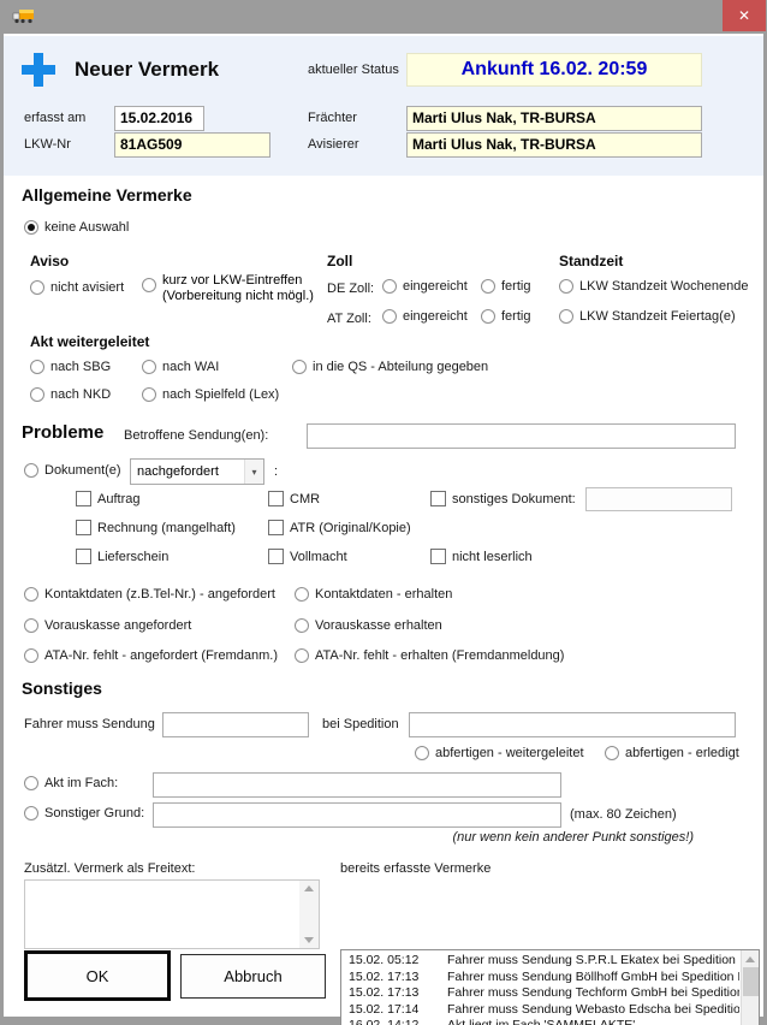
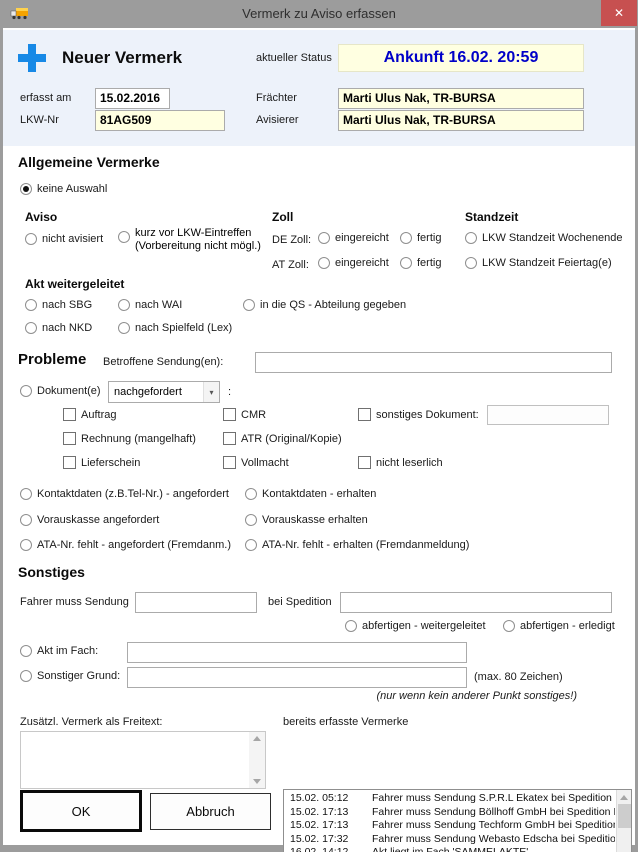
+ Vermerk zu Aviso erfassen
  ✕
  Neuer Vermerk
  aktueller Status
  Ankunft 16.02. 20:59
  erfasst am
  15.02.2016
  Frächter
  Marti Ulus Nak, TR-BURSA
  LKW-Nr
  81AG509
  Avisierer
  Marti Ulus Nak, TR-BURSA
  Allgemeine Vermerke
  keine Auswahl
  Aviso
  nicht avisiert
  kurz vor LKW-Eintreffen
  (Vorbereitung nicht mögl.)
  Zoll
  DE Zoll:
  eingereicht
  fertig
  AT Zoll:
  eingereicht
  fertig
  Standzeit
  LKW Standzeit Wochenende
  LKW Standzeit Feiertag(e)
  Akt weitergeleitet
  nach SBG
  nach WAI
  in die QS - Abteilung gegeben
  nach NKD
  nach Spielfeld (Lex)
  Probleme
  Betroffene Sendung(en):
  Dokument(e)
  nachgefordert
  ▾
  :
  Auftrag
  CMR
  sonstiges Dokument:
  Rechnung (mangelhaft)
  ATR (Original/Kopie)
  Lieferschein
  Vollmacht
  nicht leserlich
  Kontaktdaten (z.B.Tel-Nr.) - angefordert
  Kontaktdaten - erhalten
  Vorauskasse angefordert
  Vorauskasse erhalten
  ATA-Nr. fehlt - angefordert (Fremdanm.)
  ATA-Nr. fehlt - erhalten (Fremdanmeldung)
  Sonstiges
  Fahrer muss Sendung
  bei Spedition
  abfertigen - weitergeleitet
  abfertigen - erledigt
  Akt im Fach:
  Sonstiger Grund:
  (max. 80 Zeichen)
  (nur wenn kein anderer Punkt sonstiges!)
  Zusätzl. Vermerk als Freitext:
  bereits erfasste Vermerke
  15.02. 05:12
  Fahrer muss Sendung S.P.R.L Ekatex bei Spedition
  15.02. 17:13
  Fahrer muss Sendung Böllhoff GmbH bei Spedition
  15.02. 17:13
  Fahrer muss Sendung Techform GmbH bei Speditio
- 15.02. 17:14
+ 15.02. 17:32
  Fahrer muss Sendung Webasto Edscha bei Speditio
  OK
  Abbruch
